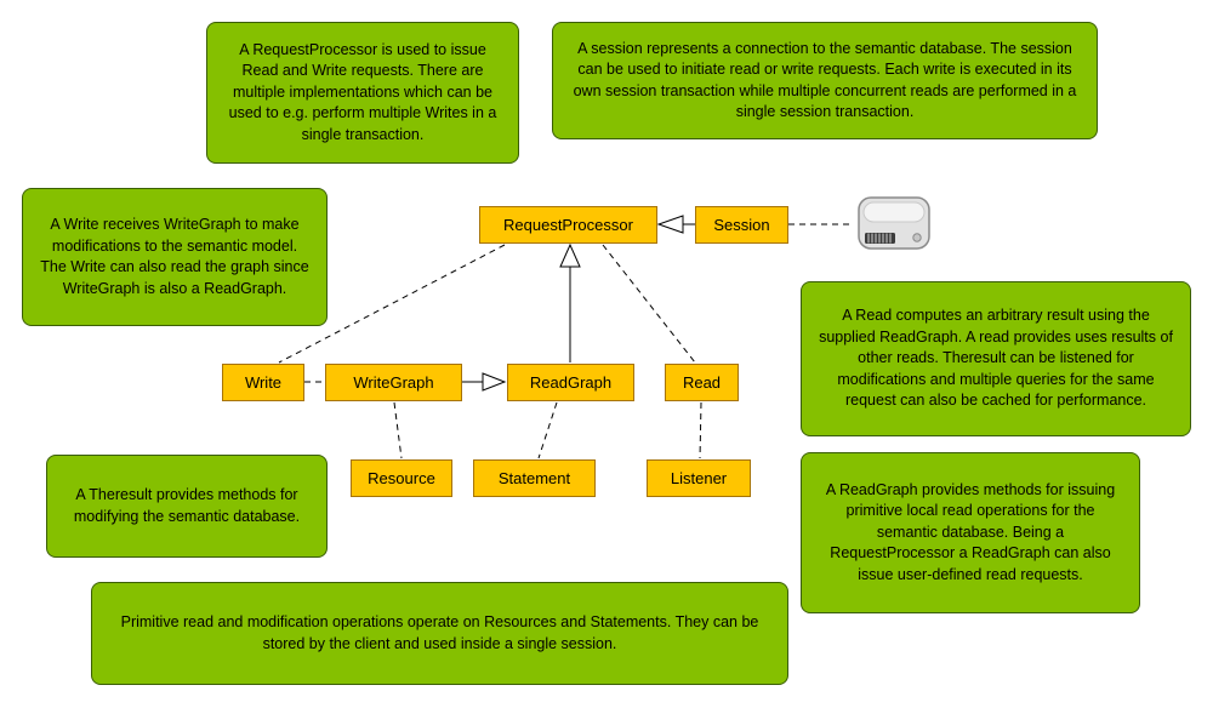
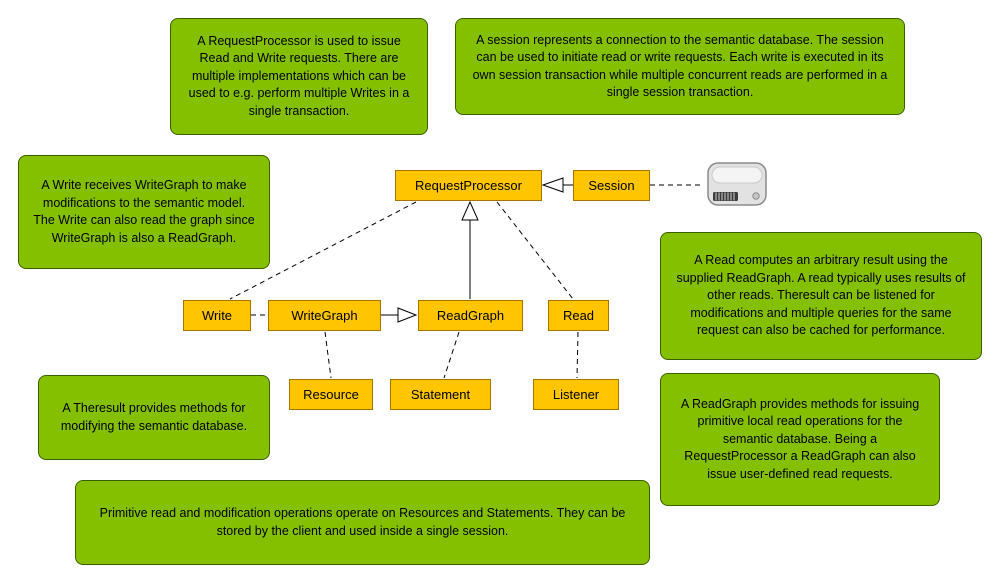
  A RequestProcessor is used to issue Read and Write requests. There are multiple implementations which can be used to e.g. perform multiple Writes in a single transaction.
  A session represents a connection to the semantic database. The session can be used to initiate read or write requests. Each write is executed in its own session transaction while multiple concurrent reads are performed in a single session transaction.
  A Write receives WriteGraph to make modifications to the semantic model. The Write can also read the graph since WriteGraph is also a ReadGraph.
- A Read computes an arbitrary result using the supplied ReadGraph. A read provides uses results of other reads. Theresult can be listened for modifications and multiple queries for the same request can also be cached for performance.
+ A Read computes an arbitrary result using the supplied ReadGraph. A read typically uses results of other reads. Theresult can be listened for modifications and multiple queries for the same request can also be cached for performance.
  A Theresult provides methods for modifying the semantic database.
  A ReadGraph provides methods for issuing primitive local read operations for the semantic database. Being a RequestProcessor a ReadGraph can also issue user-defined read requests.
  Primitive read and modification operations operate on Resources and Statements. They can be stored by the client and used inside a single session.
  RequestProcessor
  Session
  Write
  WriteGraph
  ReadGraph
  Read
  Resource
  Statement
  Listener
